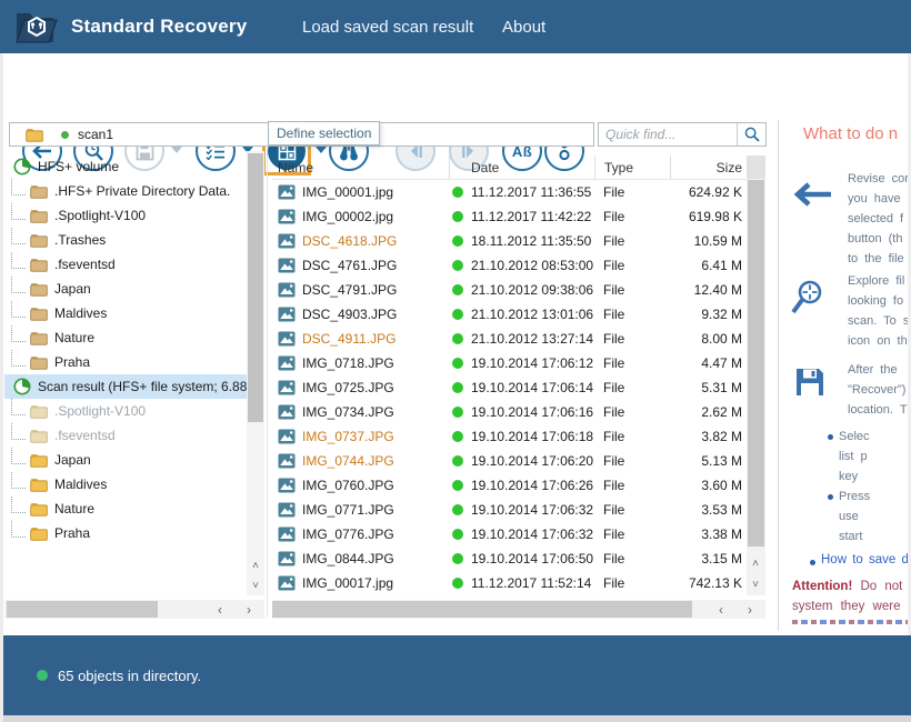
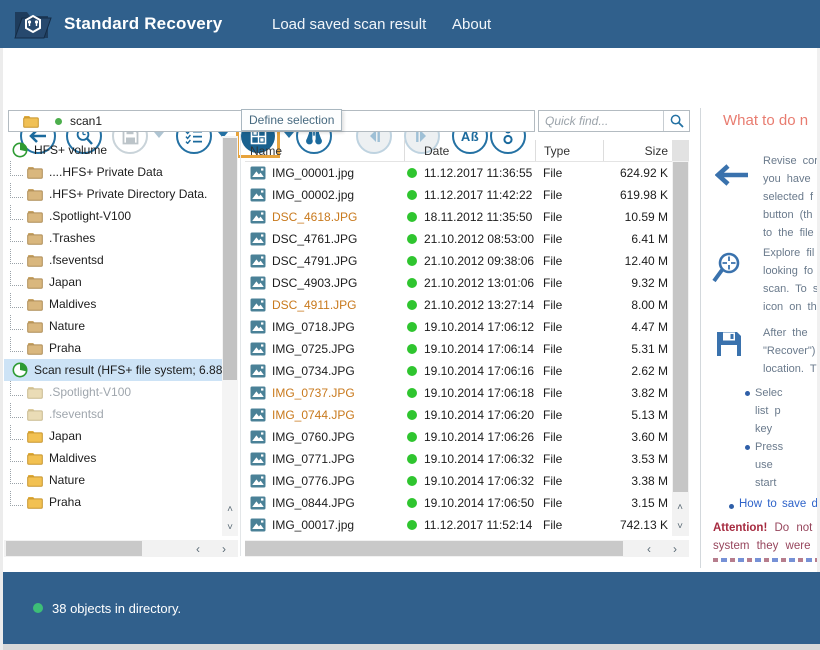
  Standard Recovery
  Load saved scan result
  About
  Āß
  Define selection
  scan1
  Quick find...
  HFS+ volume
+ ....HFS+ Private Data
  .HFS+ Private Directory Data.
  .Spotlight-V100
  .Trashes
  .fseventsd
  Japan
  Maldives
  Nature
  Praha
  Scan result (HFS+ file system; 6.88
  .Spotlight-V100
  .fseventsd
  Japan
  Maldives
  Nature
  Praha
  ˄
  ˅
  ‹
  ›
  Name
  Date
  Type
  Size
  IMG_00001.jpg
  11.12.2017 11:36:55
  File
  624.92 K
  IMG_00002.jpg
  11.12.2017 11:42:22
  File
  619.98 K
  DSC_4618.JPG
  18.11.2012 11:35:50
  File
  10.59 M
  DSC_4761.JPG
  21.10.2012 08:53:00
  File
  6.41 M
  DSC_4791.JPG
  21.10.2012 09:38:06
  File
  12.40 M
  DSC_4903.JPG
  21.10.2012 13:01:06
  File
  9.32 M
  DSC_4911.JPG
  21.10.2012 13:27:14
  File
  8.00 M
  IMG_0718.JPG
  19.10.2014 17:06:12
  File
  4.47 M
  IMG_0725.JPG
  19.10.2014 17:06:14
  File
  5.31 M
  IMG_0734.JPG
  19.10.2014 17:06:16
  File
  2.62 M
  IMG_0737.JPG
  19.10.2014 17:06:18
  File
  3.82 M
  IMG_0744.JPG
  19.10.2014 17:06:20
  File
  5.13 M
  IMG_0760.JPG
  19.10.2014 17:06:26
  File
  3.60 M
  IMG_0771.JPG
  19.10.2014 17:06:32
  File
  3.53 M
  IMG_0776.JPG
  19.10.2014 17:06:32
  File
  3.38 M
  IMG_0844.JPG
  19.10.2014 17:06:50
  File
  3.15 M
  IMG_00017.jpg
  11.12.2017 11:52:14
  File
  742.13 K
  ˄
  ˅
  ‹
  ›
  What to do n
  Revise co
  you have
  selected f
  button (th
  to the file
  Explore fil
  looking fo
  scan. To s
  icon on th
  After the
  "Recover")
  location. T
  Selec
  list p
  key
  Press
  use
  start
  How to save d
  Attention! Do not
  system they were
- 65 objects in directory.
+ 38 objects in directory.
